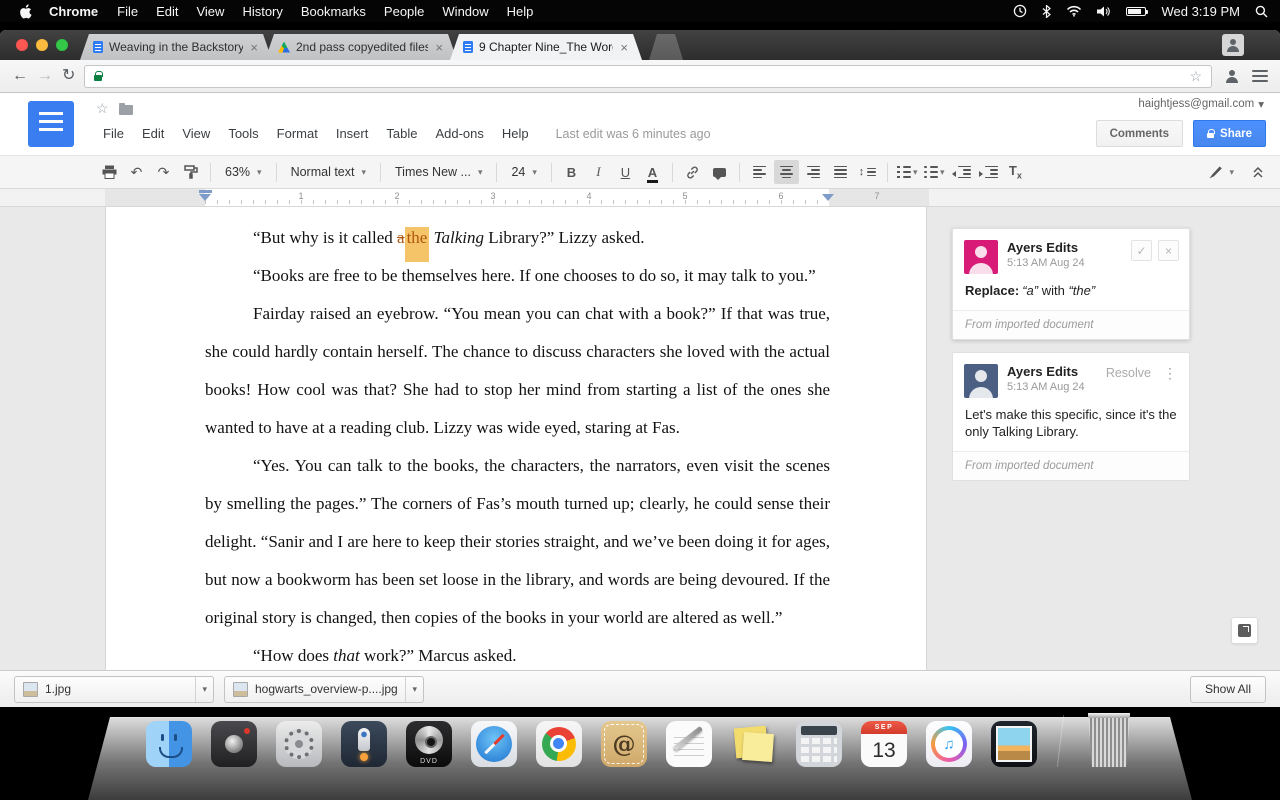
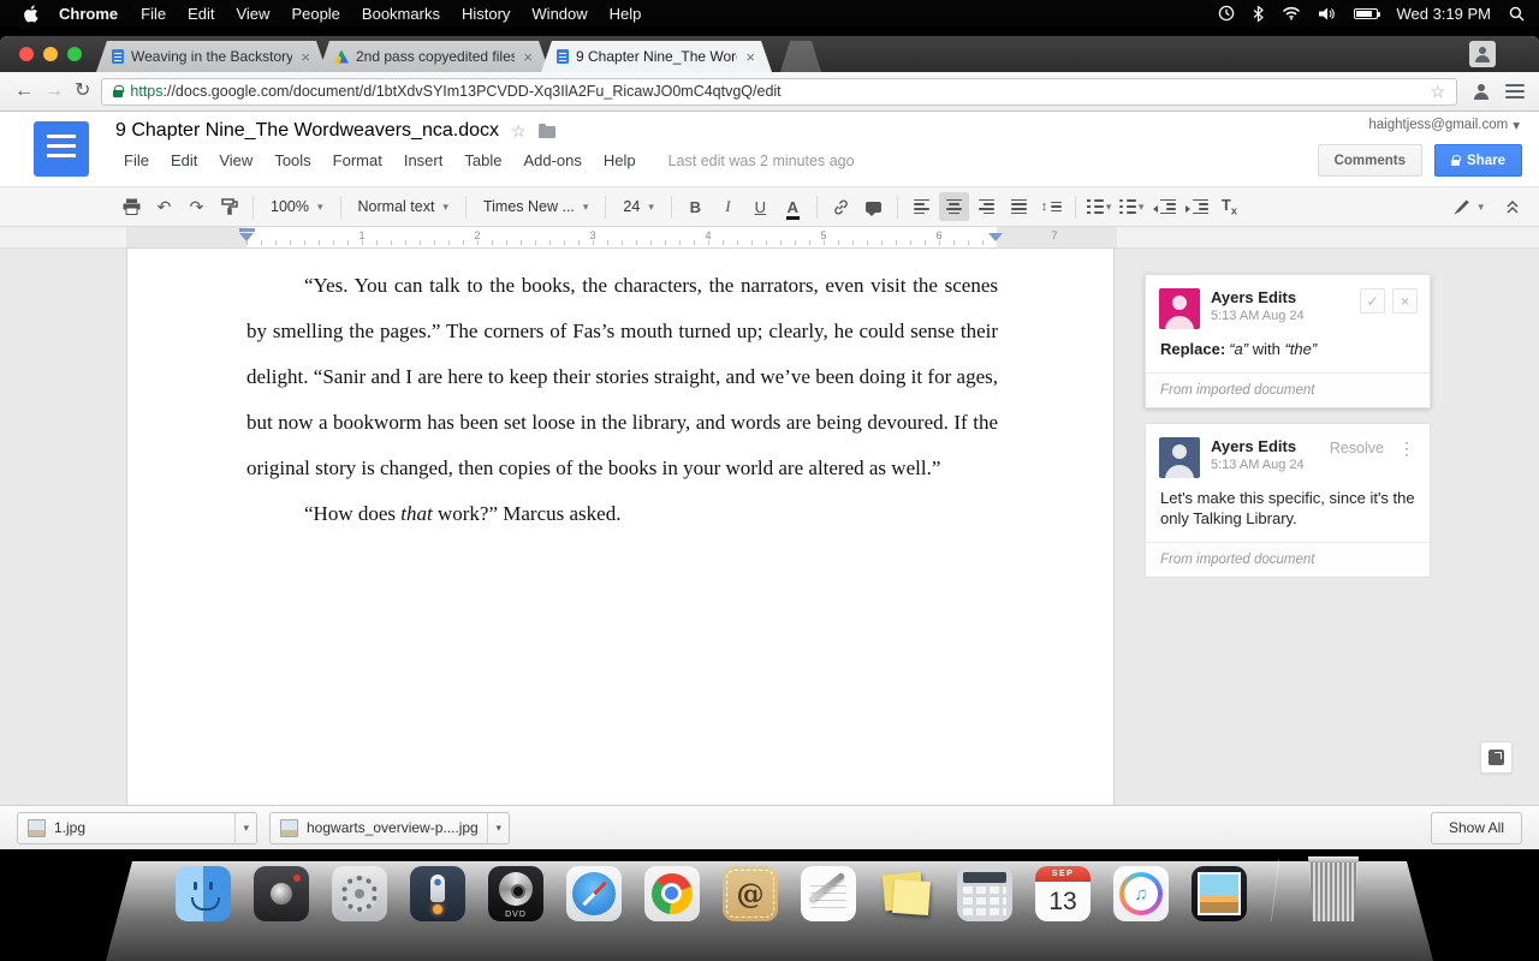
  Chrome
  File
  Edit
  View
- History
+ People
  Bookmarks
- People
+ History
  Window
  Help
  Wed 3:19 PM
  Weaving in the Backstory
  ×
  2nd pass copyedited files
  ×
  9 Chapter Nine_The Wor
  ×
  ←
  →
  ↻
+ https://docs.google.com/document/d/1btXdvSYIm13PCVDD-Xq3IlA2Fu_RicawJO0mC4qtvgQ/edit
  ☆
+ 9 Chapter Nine_The Wordweavers_nca.docx
  ☆
  File
  Edit
  View
  Tools
  Format
  Insert
  Table
  Add-ons
  Help
- Last edit was 6 minutes ago
+ Last edit was 2 minutes ago
  haightjess@gmail.com
  ▾
  Comments
  Share
  ↶
  ↷
- 63%
+ 100%
  ▾
  Normal text
  ▾
  Times New ...
  ▾
  24
  ▾
  B
  I
  U
  A
  ↕
  ▾
  ▾
  Tx
  ▾
  1
  2
  3
  4
  5
  6
  7
- “But why is it called athe Talking Library?” Lizzy asked.
- “Books are free to be themselves here. If one chooses to do so, it may talk to you.”
- Fairday raised an eyebrow. “You mean you can chat with a book?” If that was true, she could hardly contain herself. The chance to discuss characters she loved with the actual books! How cool was that? She had to stop her mind from starting a list of the ones she wanted to have at a reading club. Lizzy was wide eyed, staring at Fas.
  “Yes. You can talk to the books, the characters, the narrators, even visit the scenes by smelling the pages.” The corners of Fas’s mouth turned up; clearly, he could sense their delight. “Sanir and I are here to keep their stories straight, and we’ve been doing it for ages, but now a bookworm has been set loose in the library, and words are being devoured. If the original story is changed, then copies of the books in your world are altered as well.”
  “How does that work?” Marcus asked.
  Ayers Edits
  5:13 AM Aug 24
  ✓
  ×
  Replace: “a” with “the”
  From imported document
  Ayers Edits
  5:13 AM Aug 24
  Resolve
  ⋮
  Let's make this specific, since it's the only Talking Library.
  From imported document
  1.jpg
  ▾
  hogwarts_overview-p....jpg
  ▾
  Show All
  @
  13
  ♫
